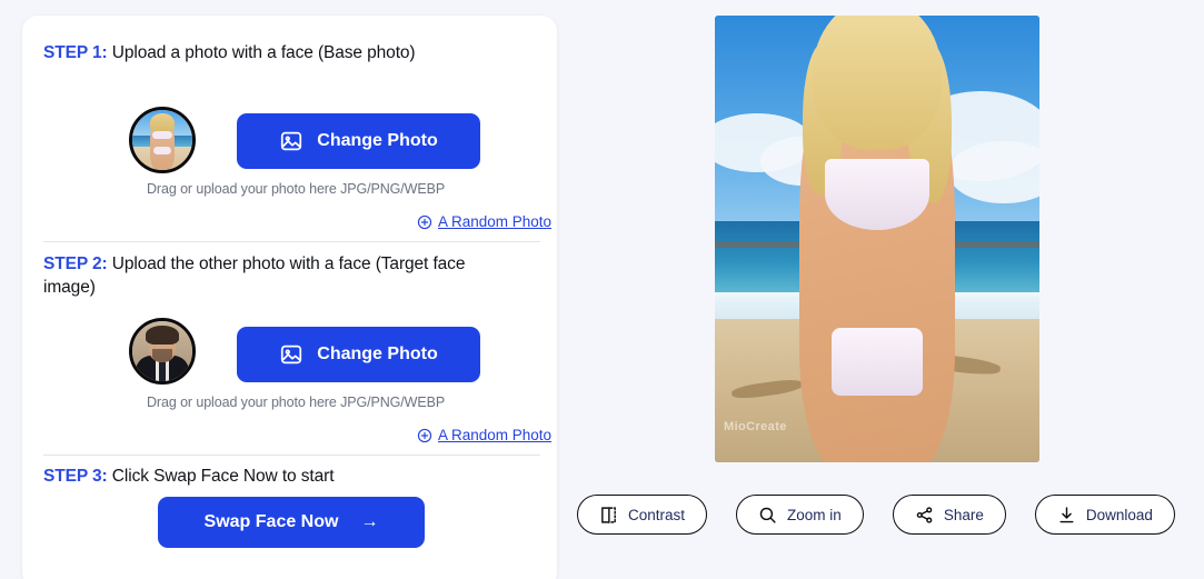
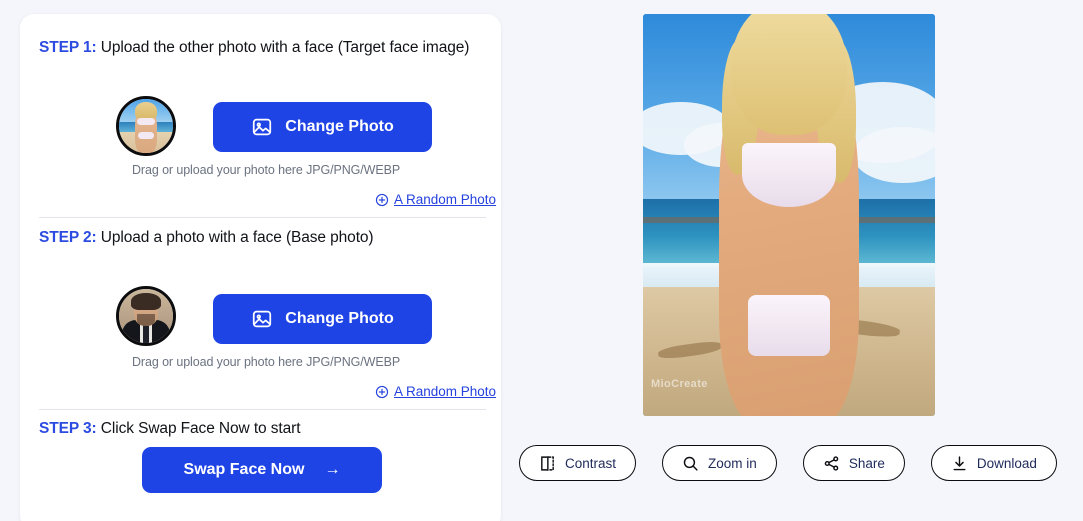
- STEP 1: Upload a photo with a face (Base photo)
+ STEP 1: Upload the other photo with a face (Target face image)
  Change Photo
  Drag or upload your photo here JPG/PNG/WEBP
  A Random Photo
- STEP 2: Upload the other photo with a face (Target face image)
+ STEP 2: Upload a photo with a face (Base photo)
  Change Photo
  Drag or upload your photo here JPG/PNG/WEBP
  A Random Photo
  STEP 3: Click Swap Face Now to start
  Swap Face Now
  →
  MioCreate
  Contrast
  Zoom in
  Share
  Download
